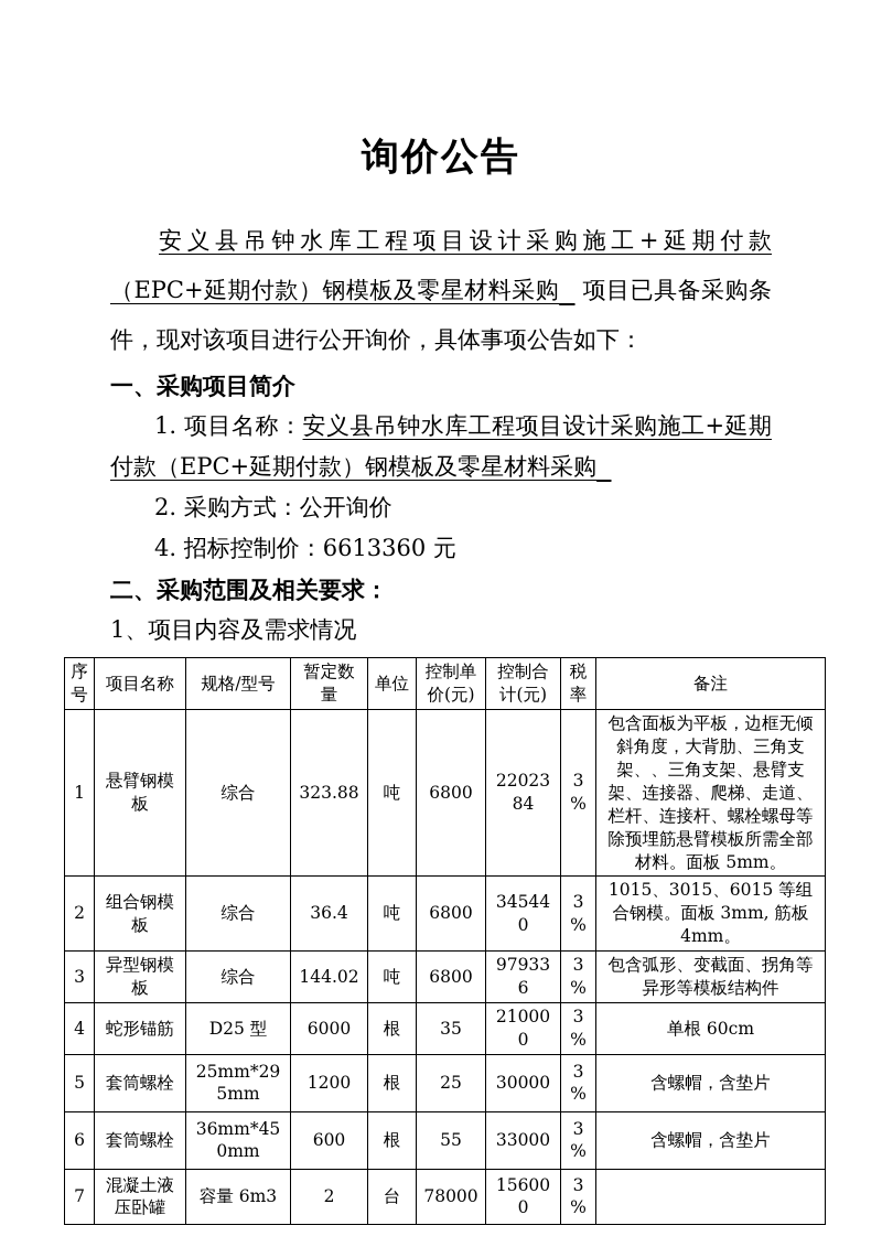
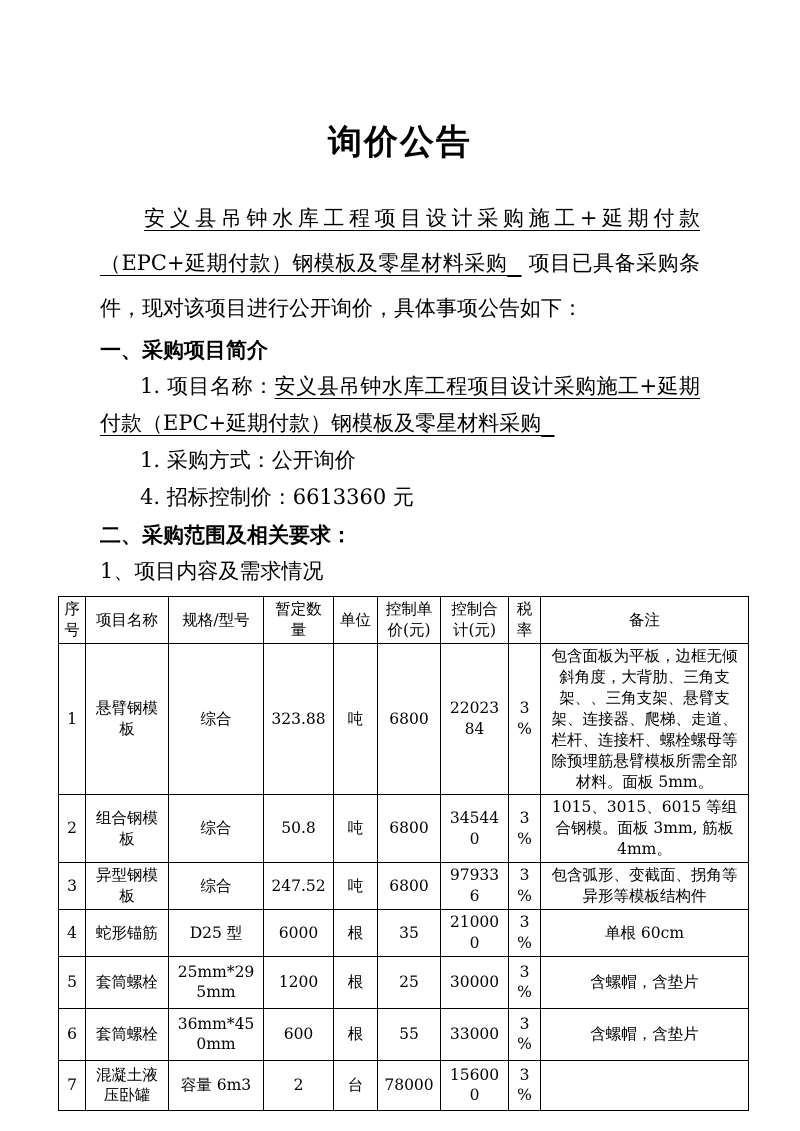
  询价公告
  安义县吊钟水库工程项目设计采购施工+延期付款（EPC+延期付款）钢模板及零星材料采购 项目已具备采购条件，现对该项目进行公开询价，具体事项公告如下：
  一、采购项目简介
  1. 项目名称：安义县吊钟水库工程项目设计采购施工+延期付款（EPC+延期付款）钢模板及零星材料采购
- 2. 采购方式：公开询价
+ 1. 采购方式：公开询价
  4. 招标控制价：6613360 元
  二、采购范围及相关要求：
  1、项目内容及需求情况
  序号	项目名称	规格/型号	暂定数量	单位	控制单价(元)	控制合计(元)	税率	备注
  1	悬臂钢模板	综合	323.88	吨	6800	2202384	3%	包含面板为平板，边框无倾斜角度，大背肋、三角支架、、三角支架、悬臂支架、连接器、爬梯、走道、栏杆、连接杆、螺栓螺母等除预埋筋悬臂模板所需全部材料。面板 5mm。
- 2	组合钢模板	综合	36.4	吨	6800	345440	3%	1015、3015、6015 等组合钢模。面板 3mm, 筋板 4mm。
+ 2	组合钢模板	综合	50.8	吨	6800	345440	3%	1015、3015、6015 等组合钢模。面板 3mm, 筋板 4mm。
- 3	异型钢模板	综合	144.02	吨	6800	979336	3%	包含弧形、变截面、拐角等异形等模板结构件
+ 3	异型钢模板	综合	247.52	吨	6800	979336	3%	包含弧形、变截面、拐角等异形等模板结构件
  4	蛇形锚筋	D25 型	6000	根	35	210000	3%	单根 60cm
  5	套筒螺栓	25mm*295mm	1200	根	25	30000	3%	含螺帽，含垫片
  6	套筒螺栓	36mm*450mm	600	根	55	33000	3%	含螺帽，含垫片
  7	混凝土液压卧罐	容量 6m3	2	台	78000	156000	3%
